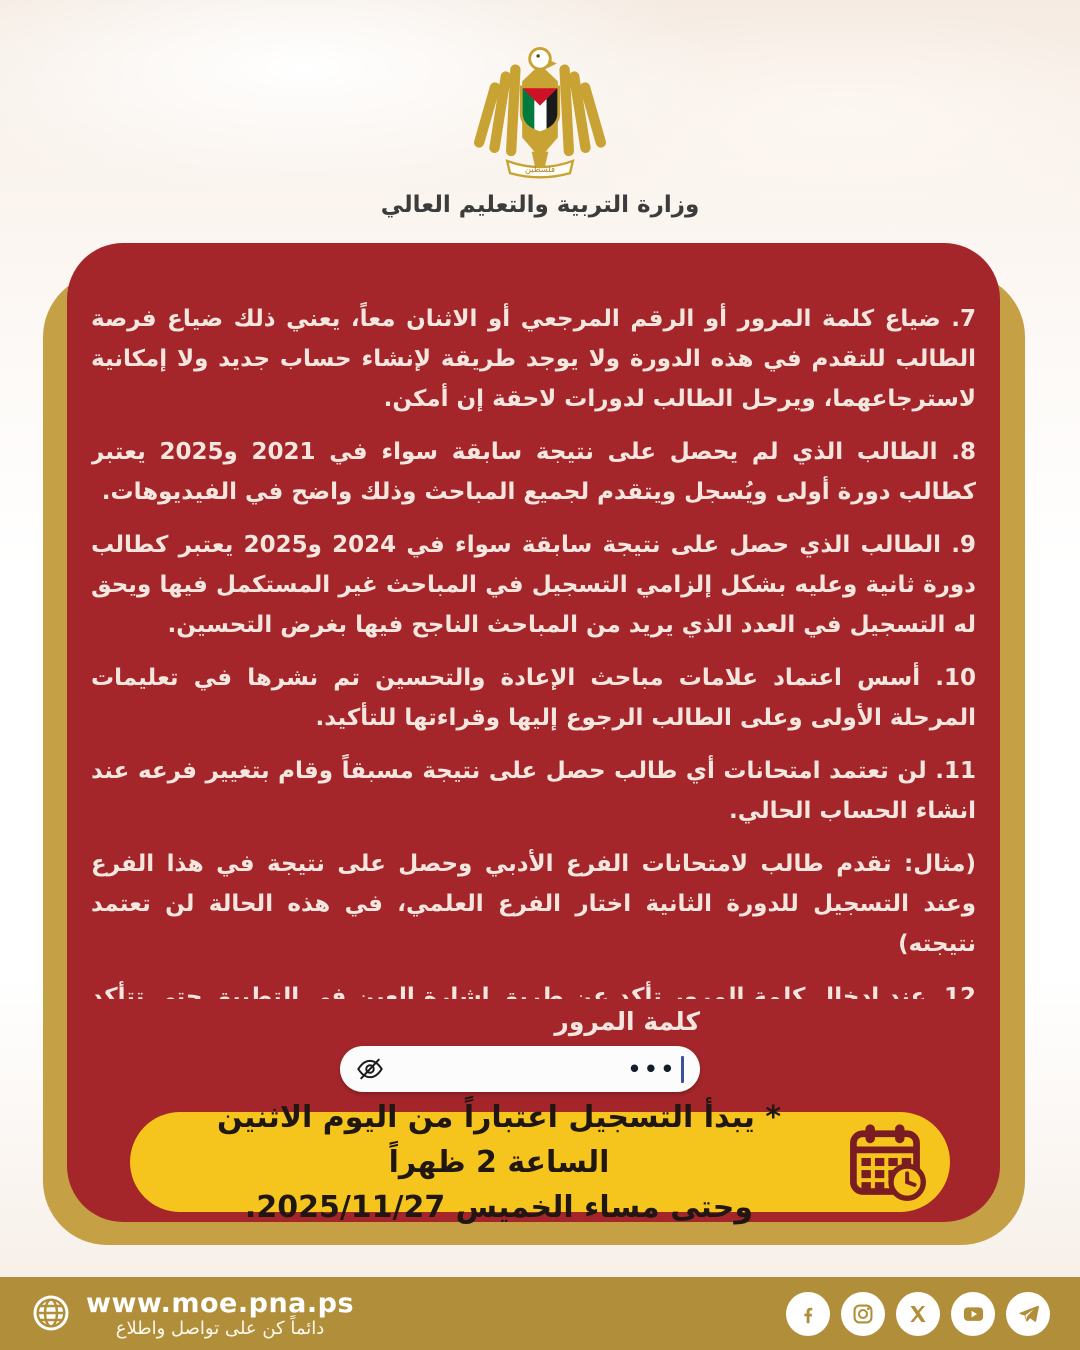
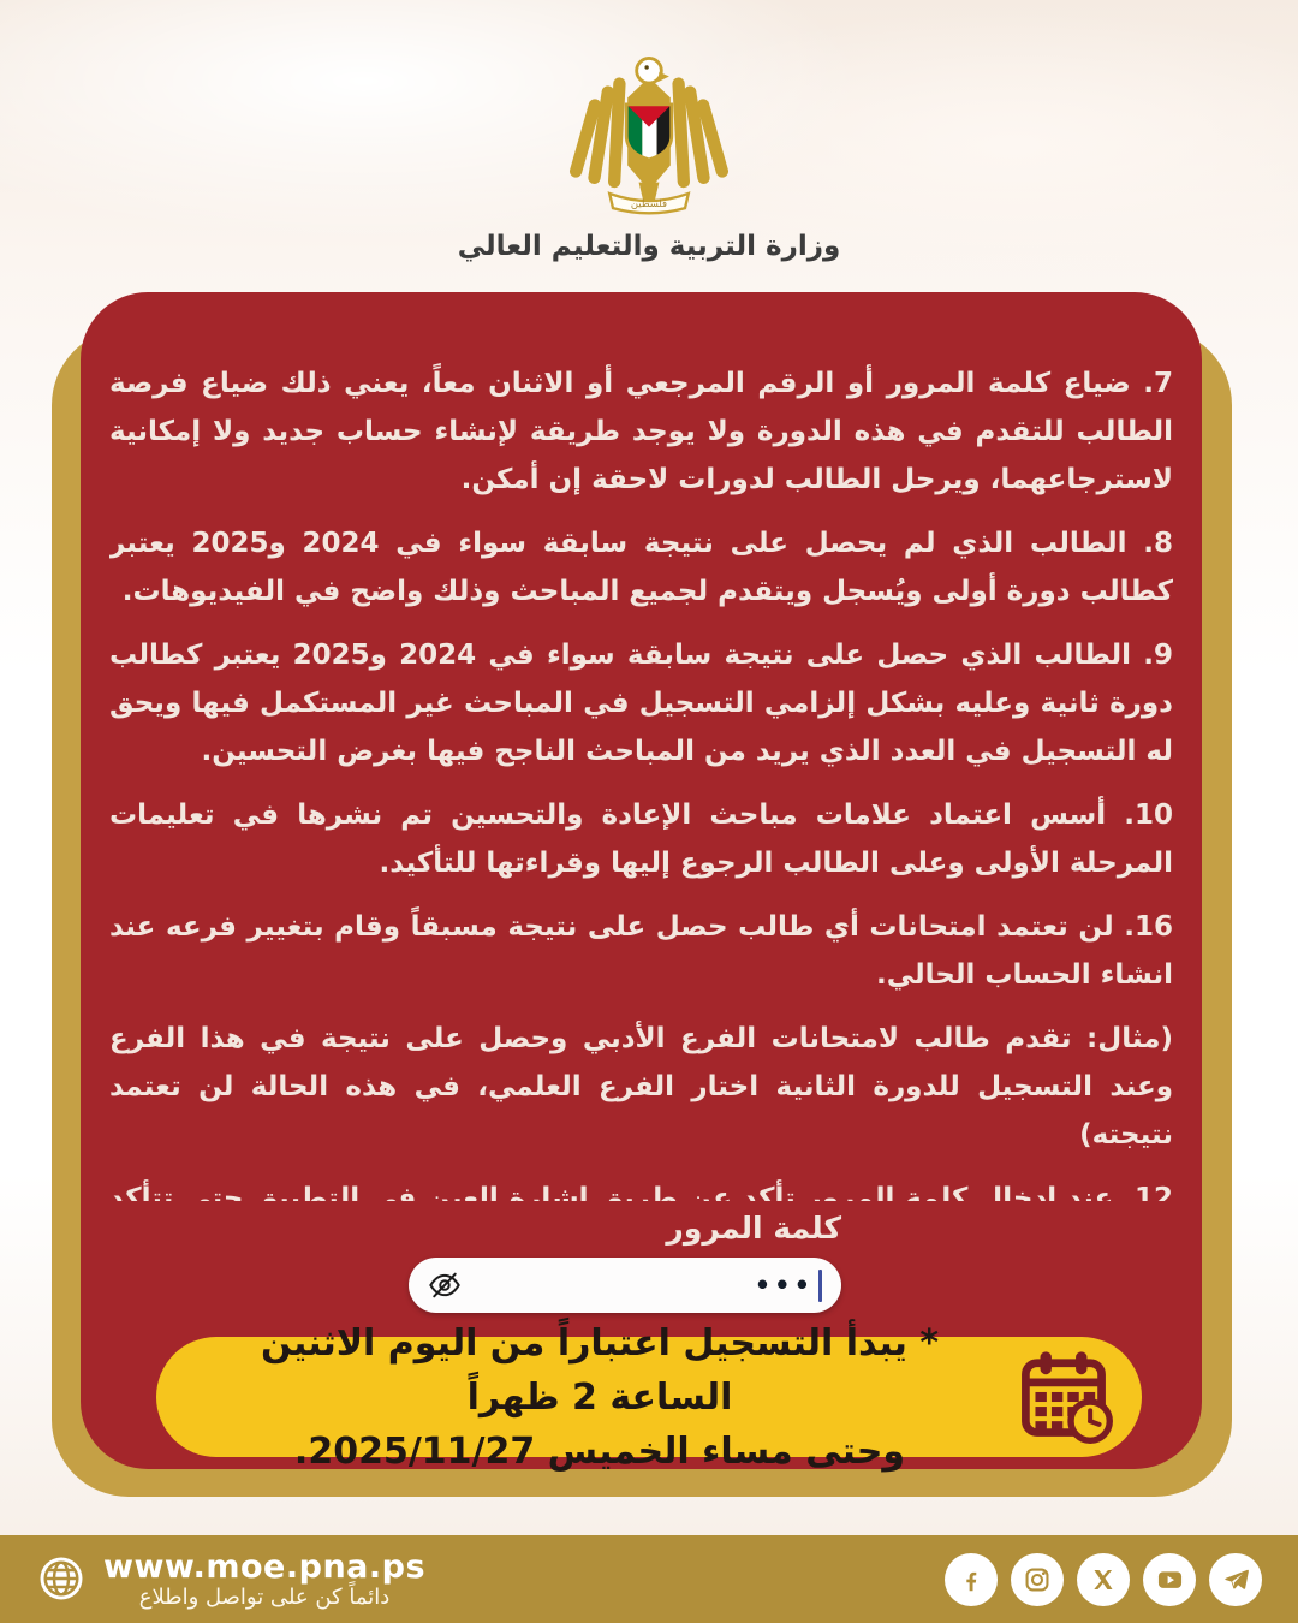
  فلسطين
  وزارة التربية والتعليم العالي
  7. ضياع كلمة المرور أو الرقم المرجعي أو الاثنان معاً، يعني ذلك ضياع فرصة الطالب للتقدم في هذه الدورة ولا يوجد طريقة لإنشاء حساب جديد ولا إمكانية لاسترجاعهما، ويرحل الطالب لدورات لاحقة إن أمكن.
- 8. الطالب الذي لم يحصل على نتيجة سابقة سواء في 2021 و2025 يعتبر كطالب دورة أولى ويُسجل ويتقدم لجميع المباحث وذلك واضح في الفيديوهات.
+ 8. الطالب الذي لم يحصل على نتيجة سابقة سواء في 2024 و2025 يعتبر كطالب دورة أولى ويُسجل ويتقدم لجميع المباحث وذلك واضح في الفيديوهات.
  9. الطالب الذي حصل على نتيجة سابقة سواء في 2024 و2025 يعتبر كطالب دورة ثانية وعليه بشكل إلزامي التسجيل في المباحث غير المستكمل فيها ويحق له التسجيل في العدد الذي يريد من المباحث الناجح فيها بغرض التحسين.
  10. أسس اعتماد علامات مباحث الإعادة والتحسين تم نشرها في تعليمات المرحلة الأولى وعلى الطالب الرجوع إليها وقراءتها للتأكيد.
- 11. لن تعتمد امتحانات أي طالب حصل على نتيجة مسبقاً وقام بتغيير فرعه عند انشاء الحساب الحالي.
+ 16. لن تعتمد امتحانات أي طالب حصل على نتيجة مسبقاً وقام بتغيير فرعه عند انشاء الحساب الحالي.
  (مثال: تقدم طالب لامتحانات الفرع الأدبي وحصل على نتيجة في هذا الفرع وعند التسجيل للدورة الثانية اختار الفرع العلمي، في هذه الحالة لن تعتمد نتيجته)
  كلمة المرور
  •••
  * يبدأ التسجيل اعتباراً من اليوم الاثنين الساعة 2 ظهراً
  وحتى مساء الخميس 2025/11/27.
  www.moe.pna.ps
  دائماً كن على تواصل واطلاع
